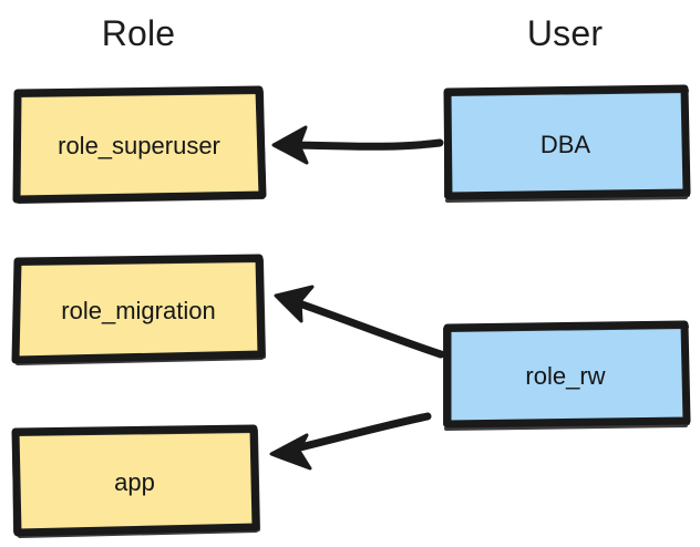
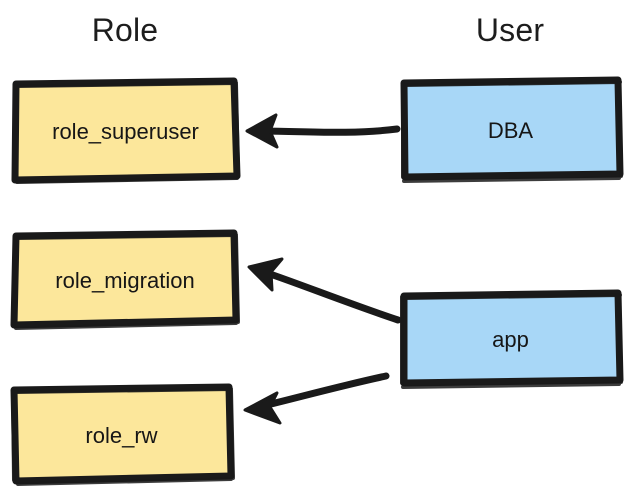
  Role
  User
  role_superuser
  role_migration
- app
+ role_rw
  DBA
- role_rw
+ app
